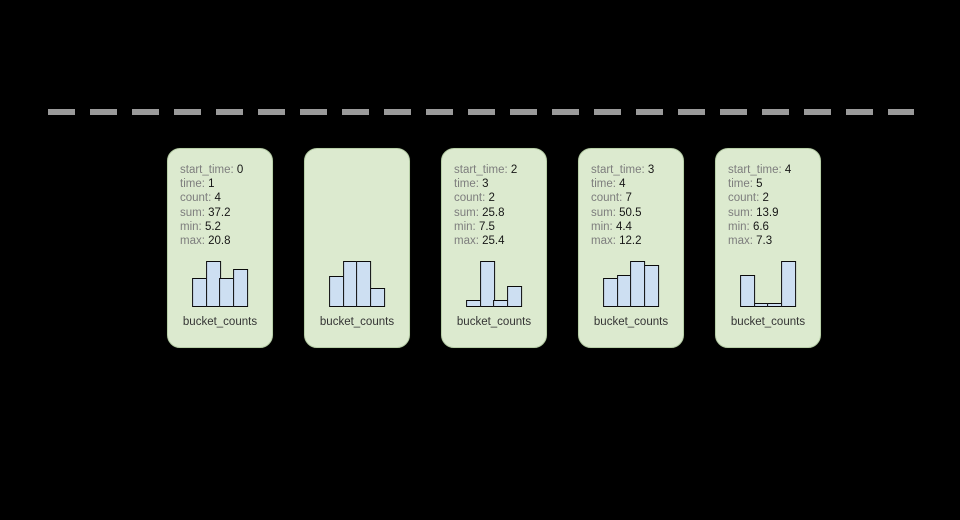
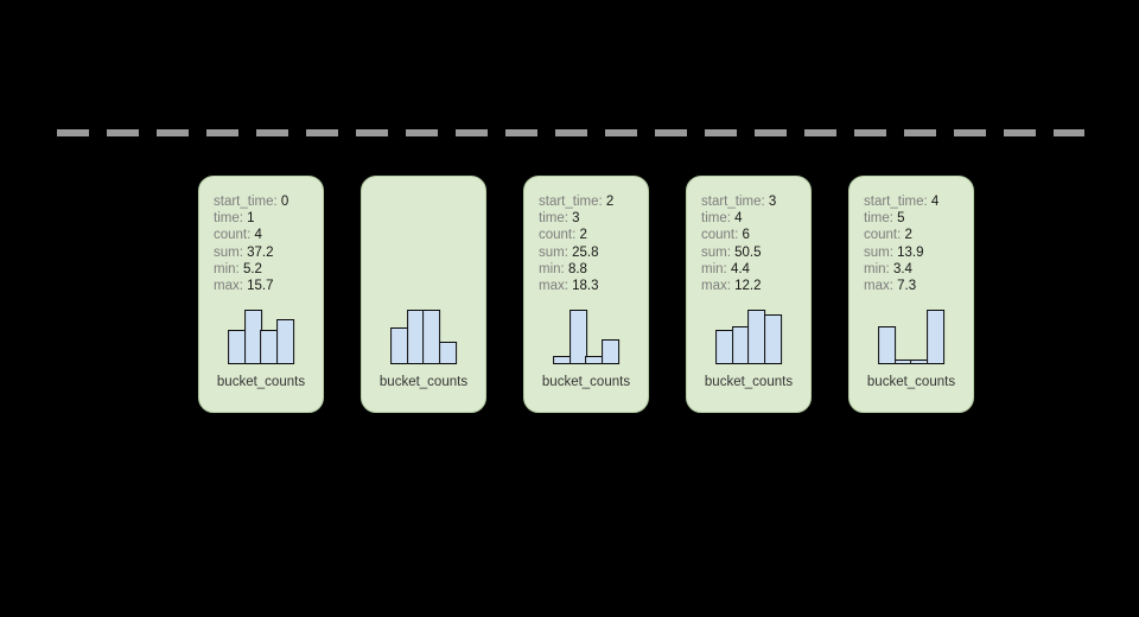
  start_time: 0
  time: 1
  count: 4
  sum: 37.2
  min: 5.2
- max: 20.8
+ max: 15.7
  bucket_counts
  bucket_counts
  start_time: 2
  time: 3
  count: 2
  sum: 25.8
- min: 7.5
+ min: 8.8
- max: 25.4
+ max: 18.3
  bucket_counts
  start_time: 3
  time: 4
- count: 7
+ count: 6
  sum: 50.5
  min: 4.4
  max: 12.2
  bucket_counts
  start_time: 4
  time: 5
  count: 2
  sum: 13.9
- min: 6.6
+ min: 3.4
  max: 7.3
  bucket_counts
